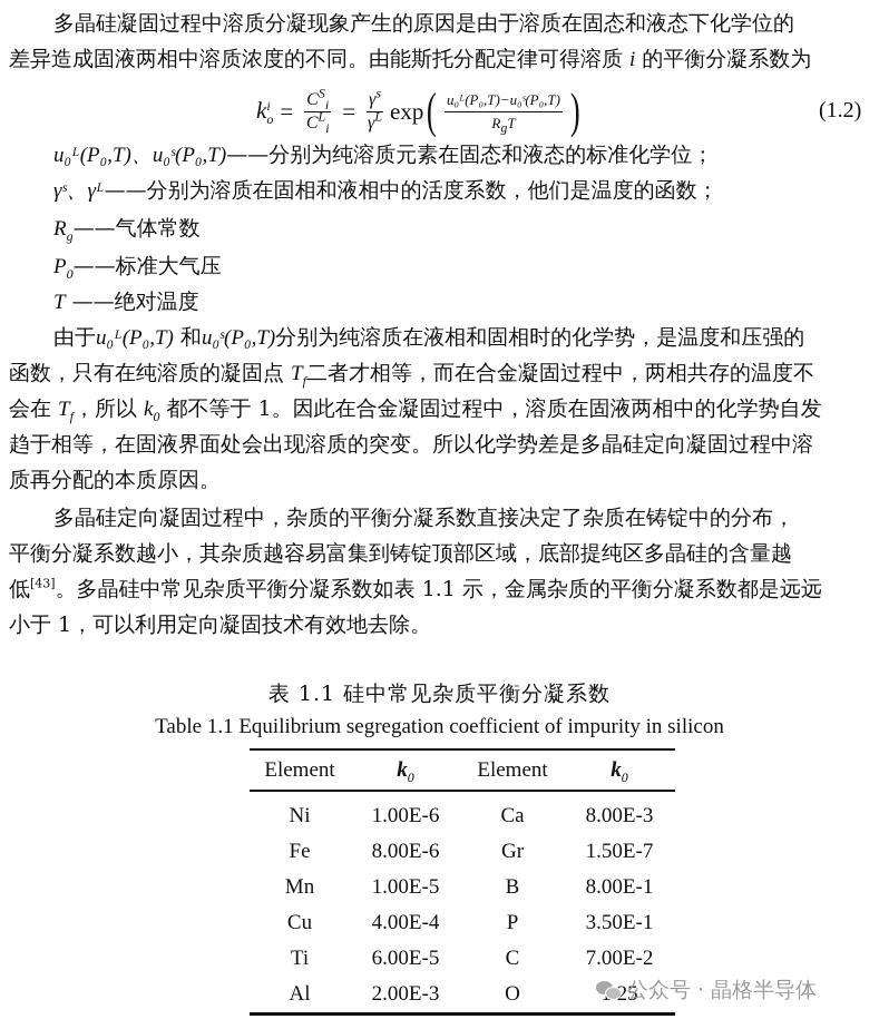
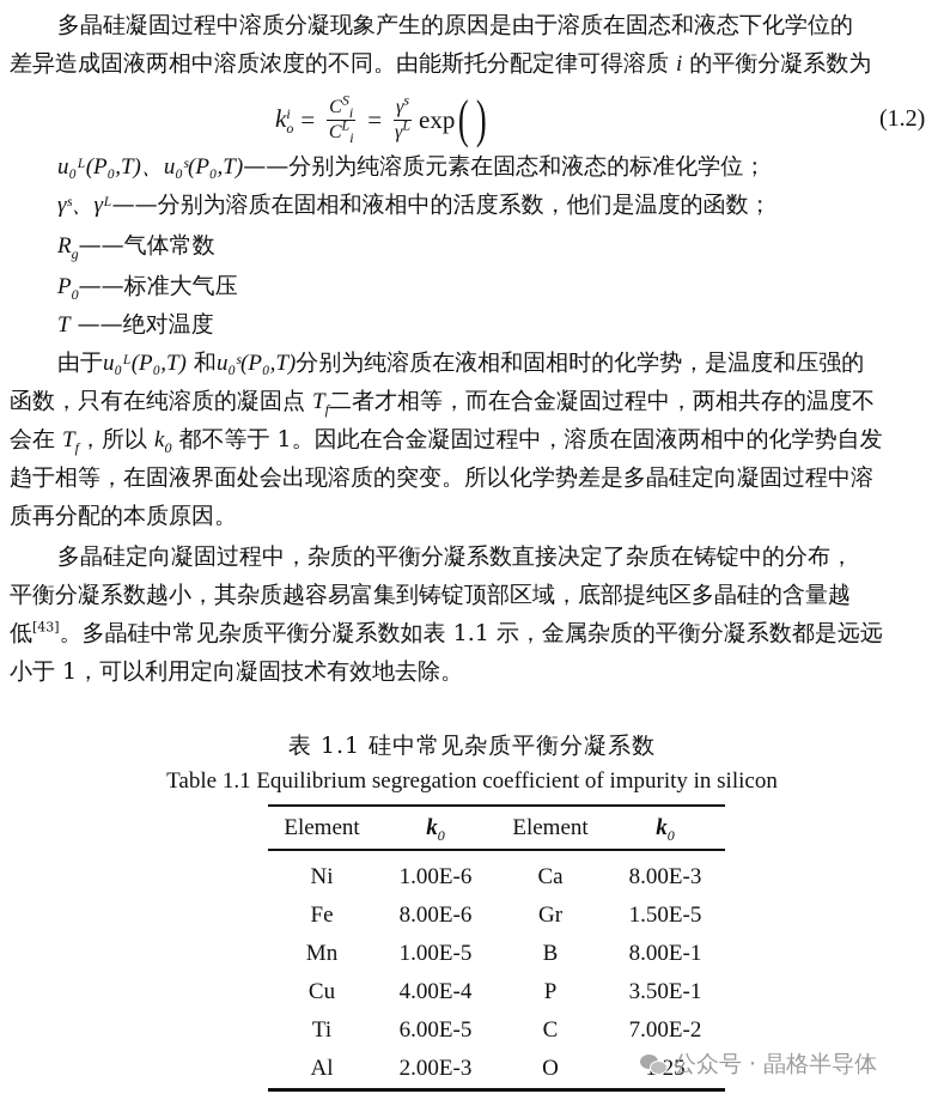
  多晶硅凝固过程中溶质分凝现象产生的原因是由于溶质在固态和液态下化学位的
  差异造成固液两相中溶质浓度的不同。由能斯托分配定律可得溶质 i 的平衡分凝系数为
  k
  i
  o
  =
  CSi
  CLi
  =
  γs
  γL
  exp
  (
- u₀ᴸ(P₀,T)−u₀ˢ(P₀,T)
- RgT
  )
  (1.2)
  u₀ᴸ(P₀,T)、u₀ˢ(P₀,T)——分别为纯溶质元素在固态和液态的标准化学位；
  γˢ、γᴸ——分别为溶质在固相和液相中的活度系数，他们是温度的函数；
  Rg——气体常数
  P0——标准大气压
  T ——绝对温度
  由于u₀ᴸ(P₀,T) 和u₀ˢ(P₀,T)分别为纯溶质在液相和固相时的化学势，是温度和压强的
  函数，只有在纯溶质的凝固点 Tf二者才相等，而在合金凝固过程中，两相共存的温度不
  会在 Tf，所以 k0 都不等于 1。因此在合金凝固过程中，溶质在固液两相中的化学势自发
  趋于相等，在固液界面处会出现溶质的突变。所以化学势差是多晶硅定向凝固过程中溶
  质再分配的本质原因。
  多晶硅定向凝固过程中，杂质的平衡分凝系数直接决定了杂质在铸锭中的分布，
  平衡分凝系数越小，其杂质越容易富集到铸锭顶部区域，底部提纯区多晶硅的含量越
  低[43]。多晶硅中常见杂质平衡分凝系数如表 1.1 示，金属杂质的平衡分凝系数都是远远
  小于 1，可以利用定向凝固技术有效地去除。
  表 1.1 硅中常见杂质平衡分凝系数
  Table 1.1 Equilibrium segregation coefficient of impurity in silicon
  Element	k0	Element	k0
  Ni	1.00E-6	Ca	8.00E-3
- Fe	8.00E-6	Gr	1.50E-7
+ Fe	8.00E-6	Gr	1.50E-5
  Mn	1.00E-5	B	8.00E-1
  Cu	4.00E-4	P	3.50E-1
  Ti	6.00E-5	C	7.00E-2
  Al	2.00E-3	O	25
  公众号 · 晶格半导体
